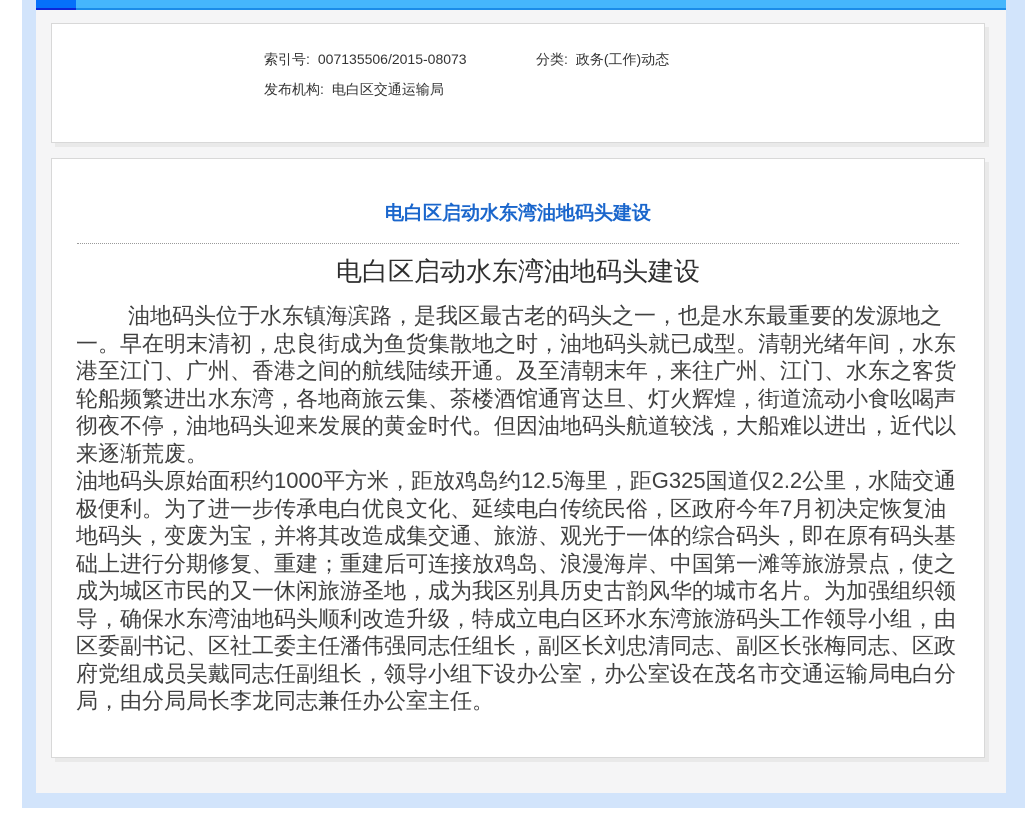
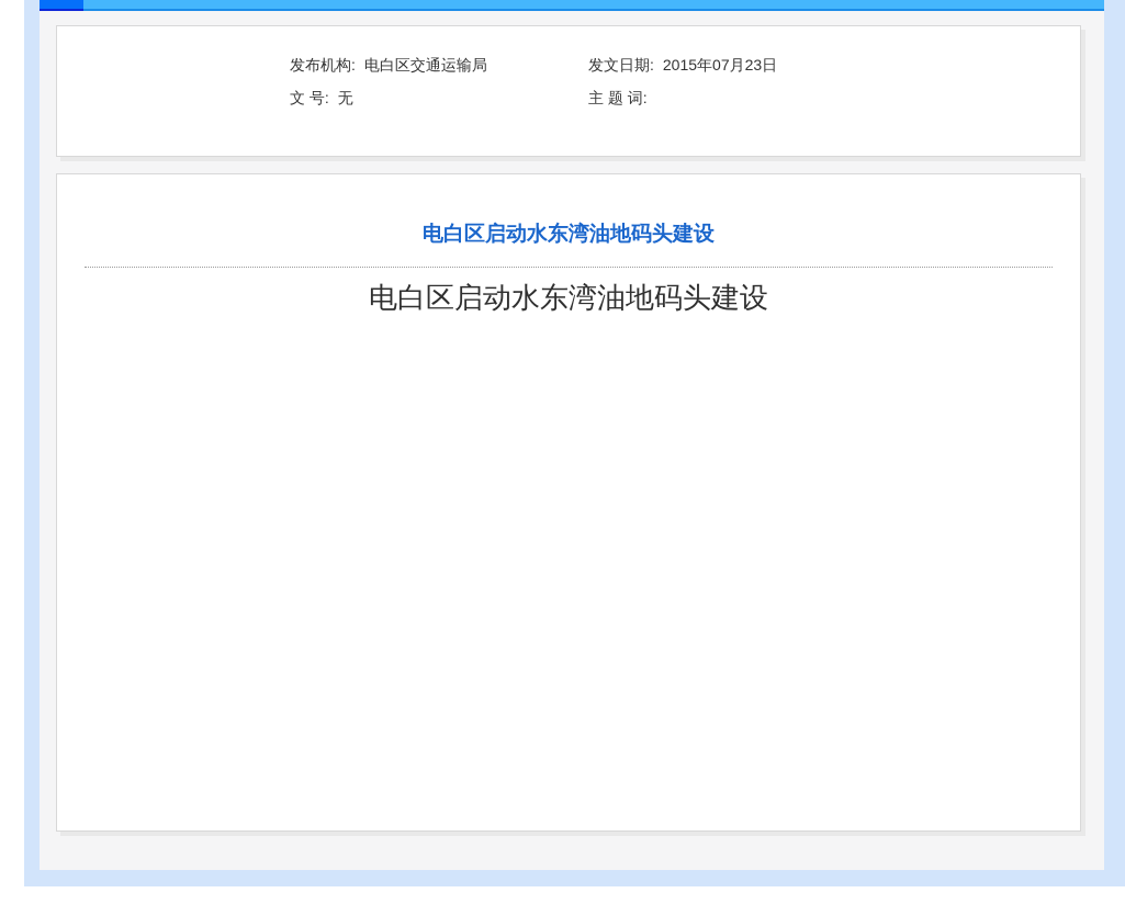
- 索引号: 007135506/2015-08073
- 分类: 政务(工作)动态
  发布机构: 电白区交通运输局
+ 发文日期: 2015年07月23日
+ 文 号: 无
+ 主 题 词:
  电白区启动水东湾油地码头建设
  电白区启动水东湾油地码头建设
- 油地码头位于水东镇海滨路，是我区最古老的码头之一，也是水东最重要的发源地之一。早在明末清初，忠良街成为鱼货集散地之时，油地码头就已成型。清朝光绪年间，水东港至江门、广州、香港之间的航线陆续开通。及至清朝末年，来往广州、江门、水东之客货轮船频繁进出水东湾，各地商旅云集、茶楼酒馆通宵达旦、灯火辉煌，街道流动小食吆喝声彻夜不停，油地码头迎来发展的黄金时代。但因油地码头航道较浅，大船难以进出，近代以来逐渐荒废。
- 油地码头原始面积约1000平方米，距放鸡岛约12.5海里，距G325国道仅2.2公里，水陆交通极便利。为了进一步传承电白优良文化、延续电白传统民俗，区政府今年7月初决定恢复油地码头，变废为宝，并将其改造成集交通、旅游、观光于一体的综合码头，即在原有码头基础上进行分期修复、重建；重建后可连接放鸡岛、浪漫海岸、中国第一滩等旅游景点，使之成为城区市民的又一休闲旅游圣地，成为我区别具历史古韵风华的城市名片。为加强组织领导，确保水东湾油地码头顺利改造升级，特成立电白区环水东湾旅游码头工作领导小组，由区委副书记、区社工委主任潘伟强同志任组长，副区长刘忠清同志、副区长张梅同志、区政府党组成员吴戴同志任副组长，领导小组下设办公室，办公室设在茂名市交通运输局电白分局，由分局局长李龙同志兼任办公室主任。
